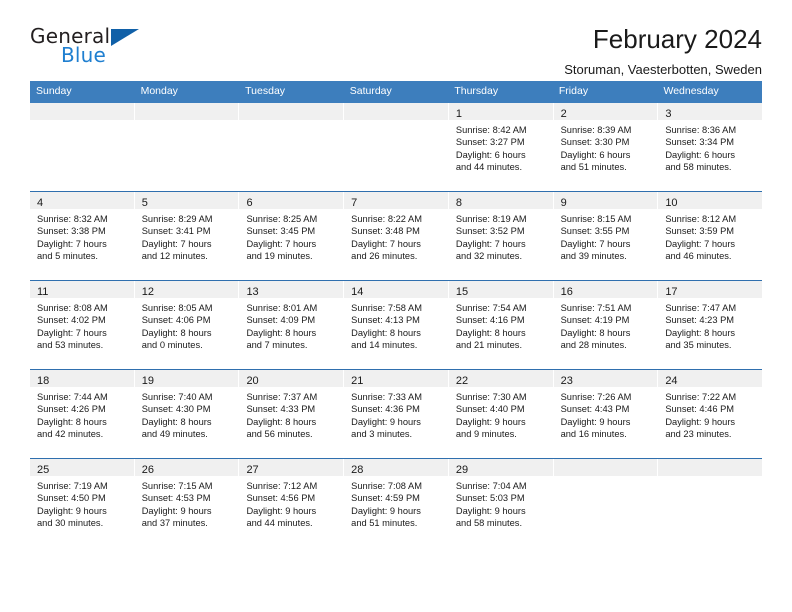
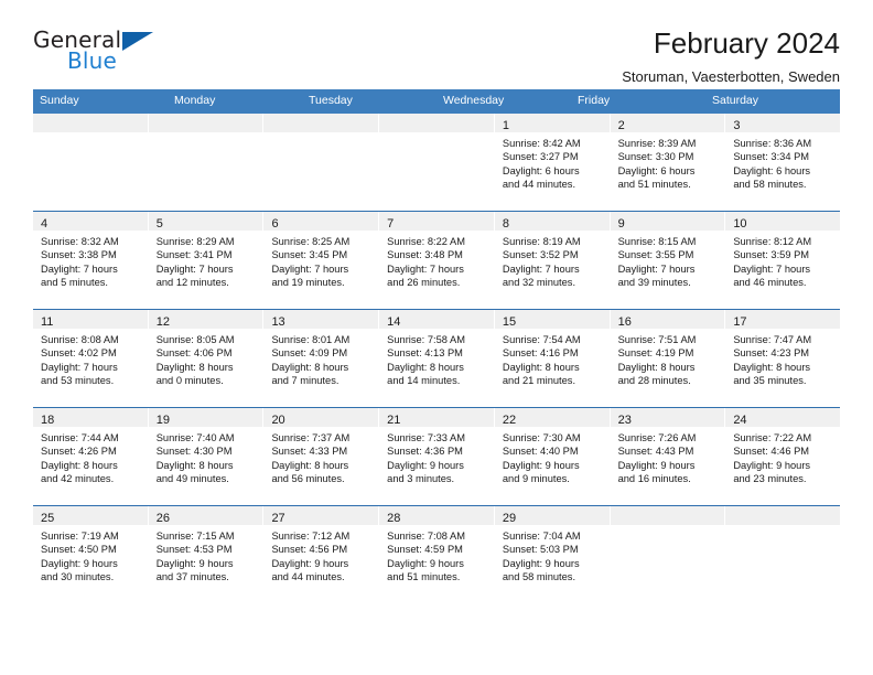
  General
  Blue
  February 2024
  Storuman, Vaesterbotten, Sweden
  Sunday
  Monday
  Tuesday
- Saturday
+ Wednesday
- Thursday
  Friday
- Wednesday
+ Saturday
  1
  Sunrise: 8:42 AM
  Sunset: 3:27 PM
  Daylight: 6 hours
  and 44 minutes.
  2
  Sunrise: 8:39 AM
  Sunset: 3:30 PM
  Daylight: 6 hours
  and 51 minutes.
  3
  Sunrise: 8:36 AM
  Sunset: 3:34 PM
  Daylight: 6 hours
  and 58 minutes.
  4
  Sunrise: 8:32 AM
  Sunset: 3:38 PM
  Daylight: 7 hours
  and 5 minutes.
  5
  Sunrise: 8:29 AM
  Sunset: 3:41 PM
  Daylight: 7 hours
  and 12 minutes.
  6
  Sunrise: 8:25 AM
  Sunset: 3:45 PM
  Daylight: 7 hours
  and 19 minutes.
  7
  Sunrise: 8:22 AM
  Sunset: 3:48 PM
  Daylight: 7 hours
  and 26 minutes.
  8
  Sunrise: 8:19 AM
  Sunset: 3:52 PM
  Daylight: 7 hours
  and 32 minutes.
  9
  Sunrise: 8:15 AM
  Sunset: 3:55 PM
  Daylight: 7 hours
  and 39 minutes.
  10
  Sunrise: 8:12 AM
  Sunset: 3:59 PM
  Daylight: 7 hours
  and 46 minutes.
  11
  Sunrise: 8:08 AM
  Sunset: 4:02 PM
  Daylight: 7 hours
  and 53 minutes.
  12
  Sunrise: 8:05 AM
  Sunset: 4:06 PM
  Daylight: 8 hours
  and 0 minutes.
  13
  Sunrise: 8:01 AM
  Sunset: 4:09 PM
  Daylight: 8 hours
  and 7 minutes.
  14
  Sunrise: 7:58 AM
  Sunset: 4:13 PM
  Daylight: 8 hours
  and 14 minutes.
  15
  Sunrise: 7:54 AM
  Sunset: 4:16 PM
  Daylight: 8 hours
  and 21 minutes.
  16
  Sunrise: 7:51 AM
  Sunset: 4:19 PM
  Daylight: 8 hours
  and 28 minutes.
  17
  Sunrise: 7:47 AM
  Sunset: 4:23 PM
  Daylight: 8 hours
  and 35 minutes.
  18
  Sunrise: 7:44 AM
  Sunset: 4:26 PM
  Daylight: 8 hours
  and 42 minutes.
  19
  Sunrise: 7:40 AM
  Sunset: 4:30 PM
  Daylight: 8 hours
  and 49 minutes.
  20
  Sunrise: 7:37 AM
  Sunset: 4:33 PM
  Daylight: 8 hours
  and 56 minutes.
  21
  Sunrise: 7:33 AM
  Sunset: 4:36 PM
  Daylight: 9 hours
  and 3 minutes.
  22
  Sunrise: 7:30 AM
  Sunset: 4:40 PM
  Daylight: 9 hours
  and 9 minutes.
  23
  Sunrise: 7:26 AM
  Sunset: 4:43 PM
  Daylight: 9 hours
  and 16 minutes.
  24
  Sunrise: 7:22 AM
  Sunset: 4:46 PM
  Daylight: 9 hours
  and 23 minutes.
  25
  Sunrise: 7:19 AM
  Sunset: 4:50 PM
  Daylight: 9 hours
  and 30 minutes.
  26
  Sunrise: 7:15 AM
  Sunset: 4:53 PM
  Daylight: 9 hours
  and 37 minutes.
  27
  Sunrise: 7:12 AM
  Sunset: 4:56 PM
  Daylight: 9 hours
  and 44 minutes.
  28
  Sunrise: 7:08 AM
  Sunset: 4:59 PM
  Daylight: 9 hours
  and 51 minutes.
  29
  Sunrise: 7:04 AM
  Sunset: 5:03 PM
  Daylight: 9 hours
  and 58 minutes.
